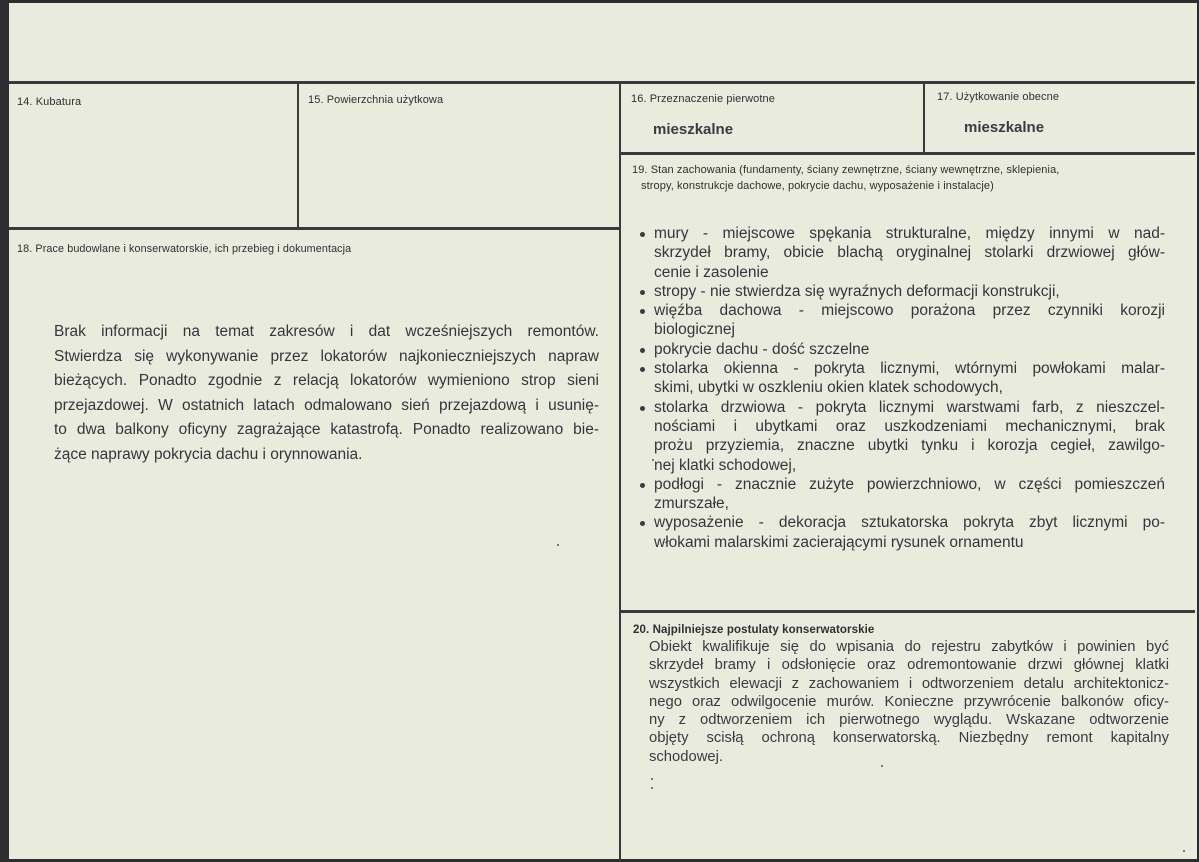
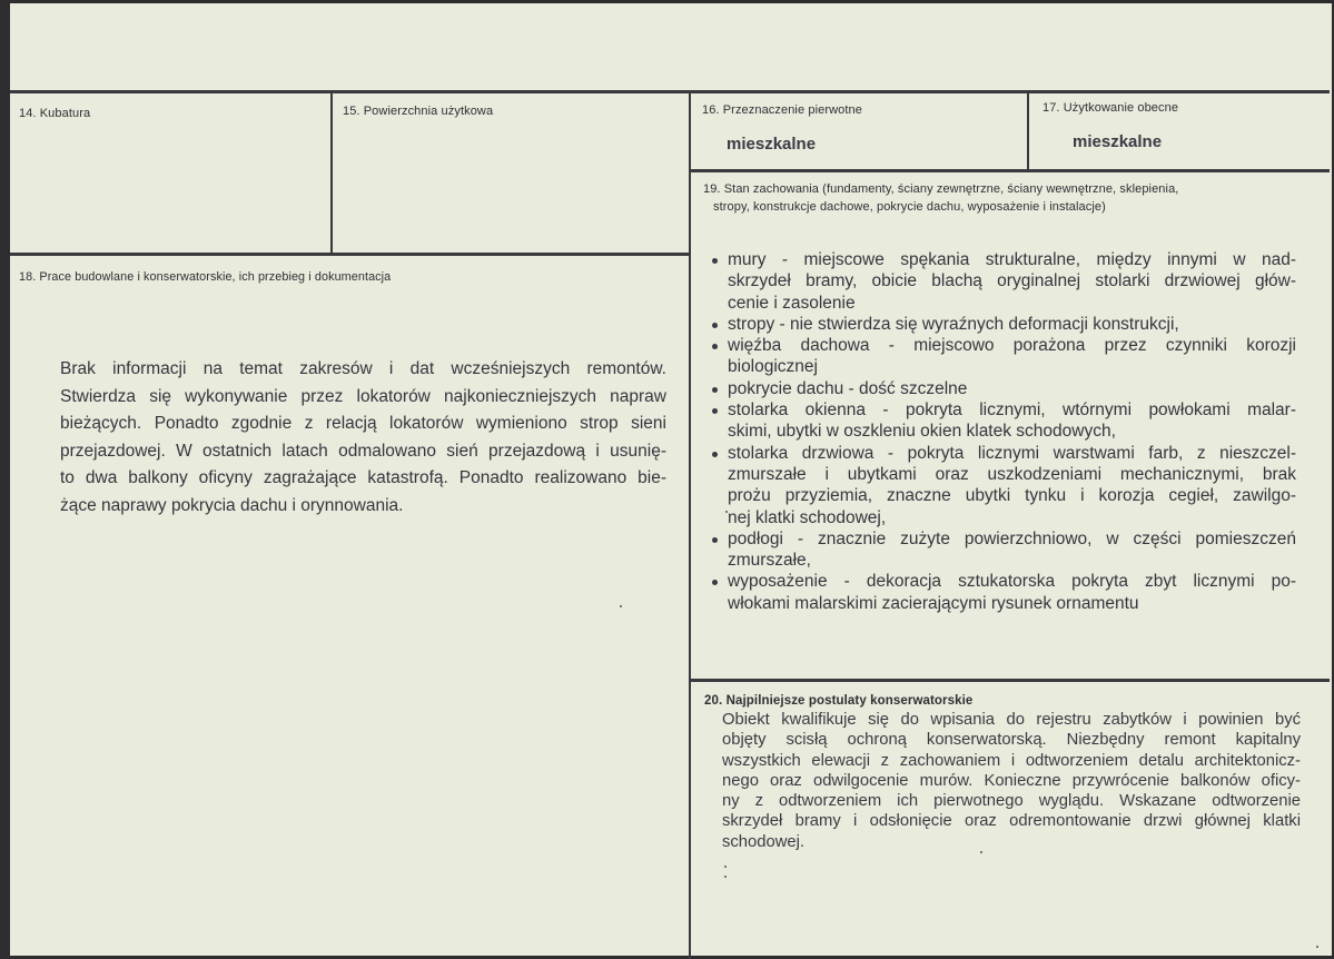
  14. Kubatura
  15. Powierzchnia użytkowa
  16. Przeznaczenie pierwotne
  mieszkalne
  17. Użytkowanie obecne
  mieszkalne
  18. Prace budowlane i konserwatorskie, ich przebieg i dokumentacja
  Brak informacji na temat zakresów i dat wcześniejszych remontów.
  Stwierdza się wykonywanie przez lokatorów najkonieczniejszych napraw
  bieżących. Ponadto zgodnie z relacją lokatorów wymieniono strop sieni
  przejazdowej. W ostatnich latach odmalowano sień przejazdową i usunię-
  to dwa balkony oficyny zagrażające katastrofą. Ponadto realizowano bie-
  żące naprawy pokrycia dachu i orynnowania.
  19. Stan zachowania (fundamenty, ściany zewnętrzne, ściany wewnętrzne, sklepienia,
  stropy, konstrukcje dachowe, pokrycie dachu, wyposażenie i instalacje)
  mury - miejscowe spękania strukturalne, między innymi w nad-
  skrzydeł bramy, obicie blachą oryginalnej stolarki drzwiowej głów-
  cenie i zasolenie
  stropy - nie stwierdza się wyraźnych deformacji konstrukcji,
  więźba dachowa - miejscowo porażona przez czynniki korozji
  biologicznej
  pokrycie dachu - dość szczelne
  stolarka okienna - pokryta licznymi, wtórnymi powłokami malar-
  skimi, ubytki w oszkleniu okien klatek schodowych,
  stolarka drzwiowa - pokryta licznymi warstwami farb, z nieszczel-
- nościami i ubytkami oraz uszkodzeniami mechanicznymi, brak
+ zmurszałe i ubytkami oraz uszkodzeniami mechanicznymi, brak
  prożu przyziemia, znaczne ubytki tynku i korozja cegieł, zawilgo-
  nej klatki schodowej,
  podłogi - znacznie zużyte powierzchniowo, w części pomieszczeń
  zmurszałe,
  wyposażenie - dekoracja sztukatorska pokryta zbyt licznymi po-
  włokami malarskimi zacierającymi rysunek ornamentu
  20. Najpilniejsze postulaty konserwatorskie
  Obiekt kwalifikuje się do wpisania do rejestru zabytków i powinien być
- skrzydeł bramy i odsłonięcie oraz odremontowanie drzwi głównej klatki
+ objęty scisłą ochroną konserwatorską. Niezbędny remont kapitalny
  wszystkich elewacji z zachowaniem i odtworzeniem detalu architektonicz-
  nego oraz odwilgocenie murów. Konieczne przywrócenie balkonów oficy-
  ny z odtworzeniem ich pierwotnego wyglądu. Wskazane odtworzenie
- objęty scisłą ochroną konserwatorską. Niezbędny remont kapitalny
+ skrzydeł bramy i odsłonięcie oraz odremontowanie drzwi głównej klatki
  schodowej.
